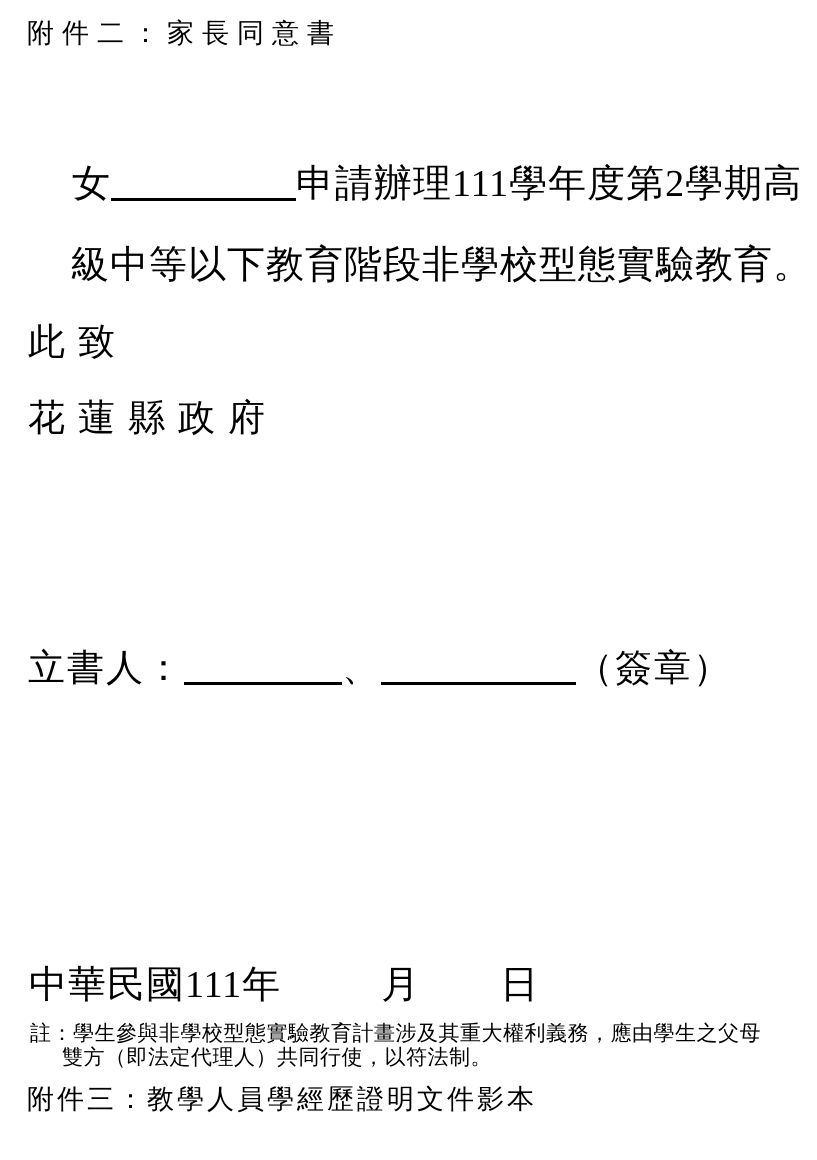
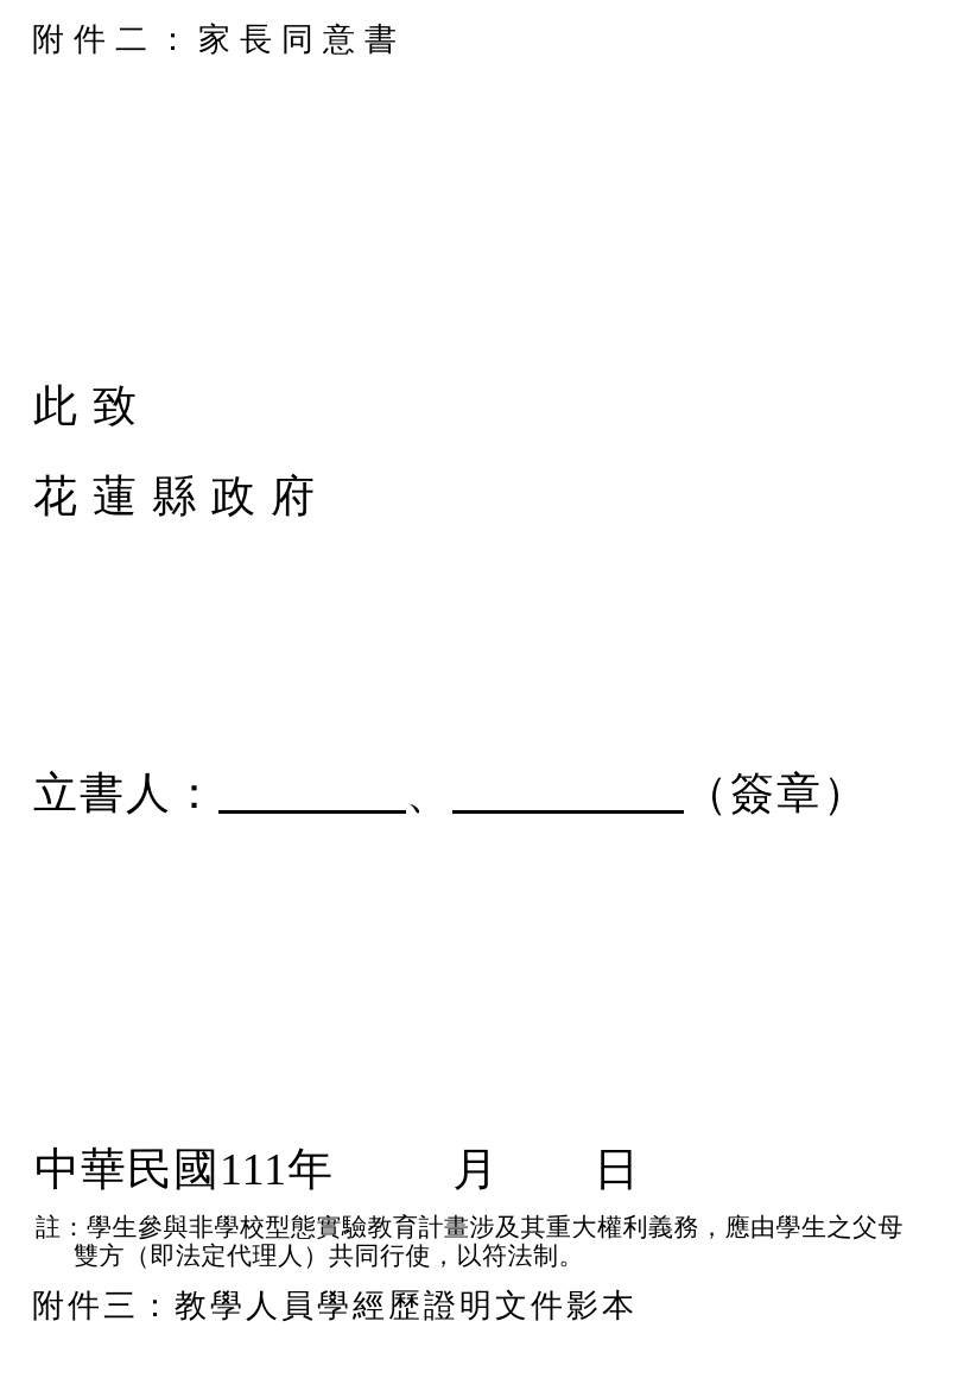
  附件二：家長同意書
- 女 申請辦理111學年度第2學期高
- 級中等以下教育階段非學校型態實驗教育。
  此致
  花蓮縣政府
  立書人： 、 （簽章）
  中華民國111年 月 日
  註：學生參與非學校型態實驗教育計畫涉及其重大權利義務，應由學生之父母
  雙方（即法定代理人）共同行使，以符法制。
  附件三：教學人員學經歷證明文件影本
